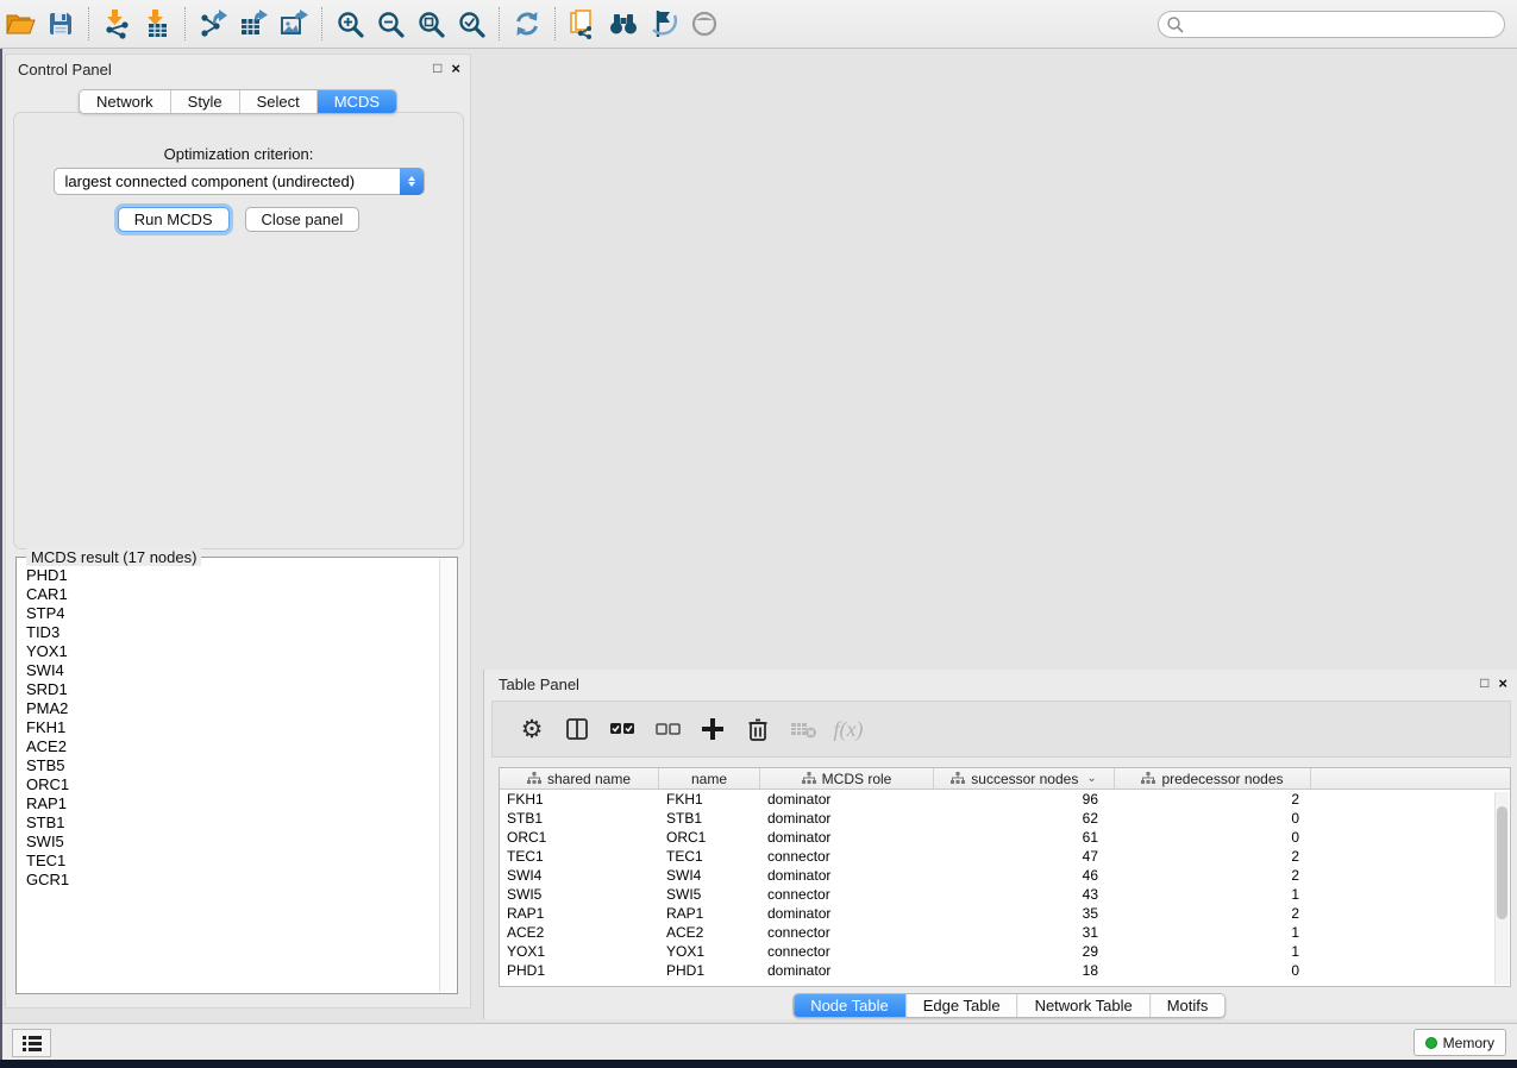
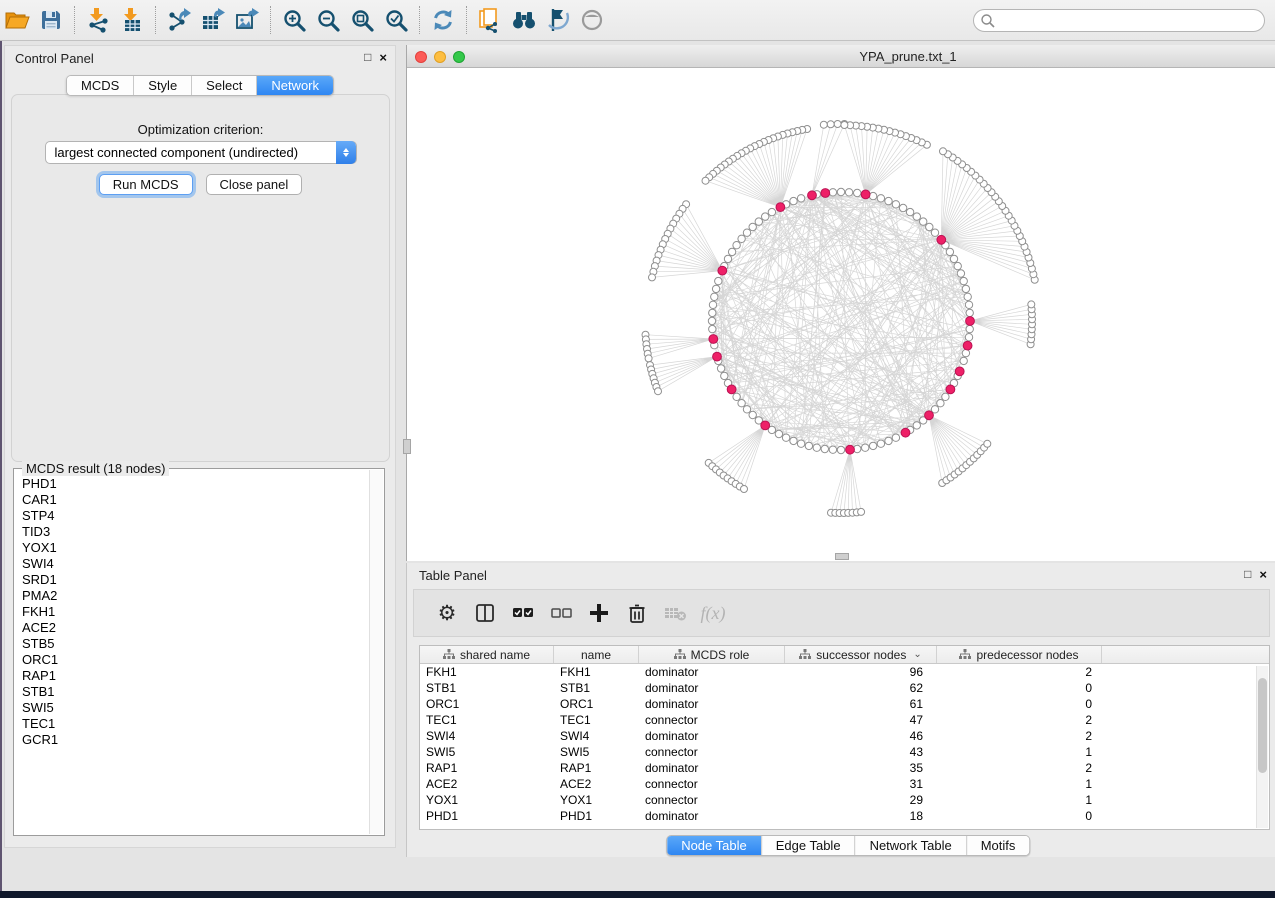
  Control Panel
  □
  ×
- Network
+ MCDS
  Style
  Select
- MCDS
+ Network
  Optimization criterion:
  largest connected component (undirected)
  Run MCDS
  Close panel
- MCDS result (17 nodes)
+ MCDS result (18 nodes)
  PHD1
  CAR1
  STP4
  TID3
  YOX1
  SWI4
  SRD1
  PMA2
  FKH1
  ACE2
  STB5
  ORC1
  RAP1
  STB1
  SWI5
  TEC1
  GCR1
+ YPA_prune.txt_1
  Table Panel
  □
  ×
  ⚙
  f(x)
  shared name
  name
  MCDS role
  successor nodes
  ⌄
  predecessor nodes
  FKH1
  FKH1
  dominator
  96
  2
  STB1
  STB1
  dominator
  62
  0
  ORC1
  ORC1
  dominator
  61
  0
  TEC1
  TEC1
  connector
  47
  2
  SWI4
  SWI4
  dominator
  46
  2
  SWI5
  SWI5
  connector
  43
  1
  RAP1
  RAP1
  dominator
  35
  2
  ACE2
  ACE2
  connector
  31
  1
  YOX1
  YOX1
  connector
  29
  1
  PHD1
  PHD1
  dominator
  18
  0
  Node Table
  Edge Table
  Network Table
  Motifs
- Memory
